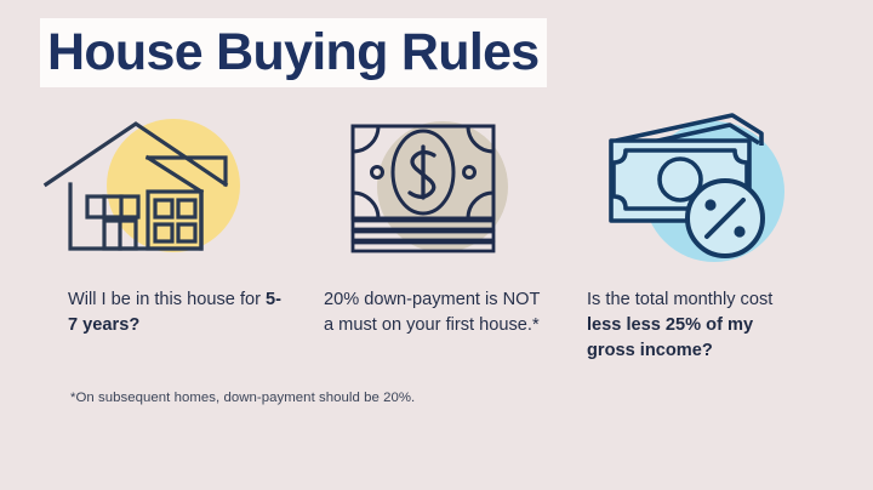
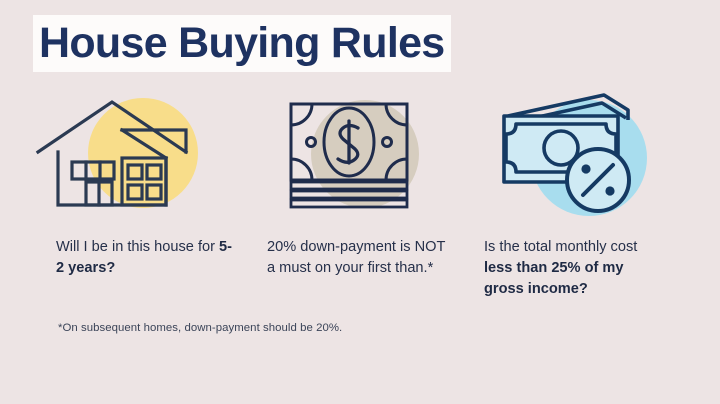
  House Buying Rules
- Will I be in this house for 5-7 years?
+ Will I be in this house for 5-2 years?
- 20% down-payment is NOT a must on your first house.*
+ 20% down-payment is NOT a must on your first than.*
- Is the total monthly cost less less 25% of my gross income?
+ Is the total monthly cost less than 25% of my gross income?
  *On subsequent homes, down-payment should be 20%.
